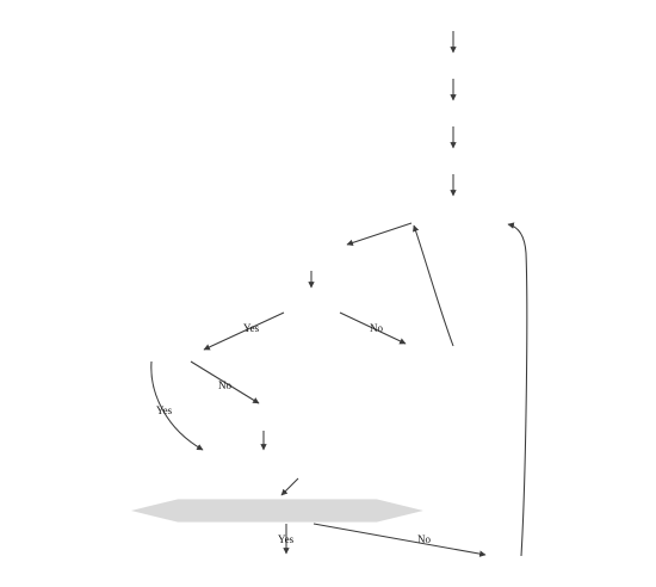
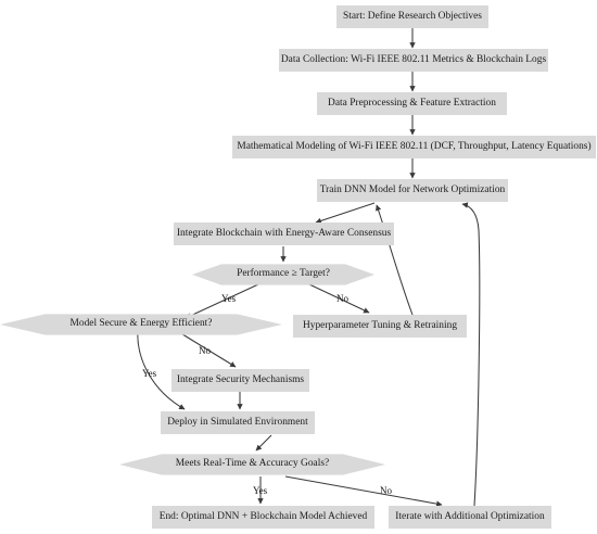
+ Start: Define Research Objectives
+ Data Collection: Wi-Fi IEEE 802.11 Metrics & Blockchain Logs
+ Data Preprocessing & Feature Extraction
+ Mathematical Modeling of Wi-Fi IEEE 802.11 (DCF, Throughput, Latency Equations)
+ Train DNN Model for Network Optimization
+ Integrate Blockchain with Energy-Aware Consensus
+ Performance ≥ Target?
+ Hyperparameter Tuning & Retraining
+ Model Secure & Energy Efficient?
+ Integrate Security Mechanisms
+ Deploy in Simulated Environment
+ Meets Real-Time & Accuracy Goals?
+ End: Optimal DNN + Blockchain Model Achieved
+ Iterate with Additional Optimization
  Yes
  No
  Yes
  No
  Yes
  No
